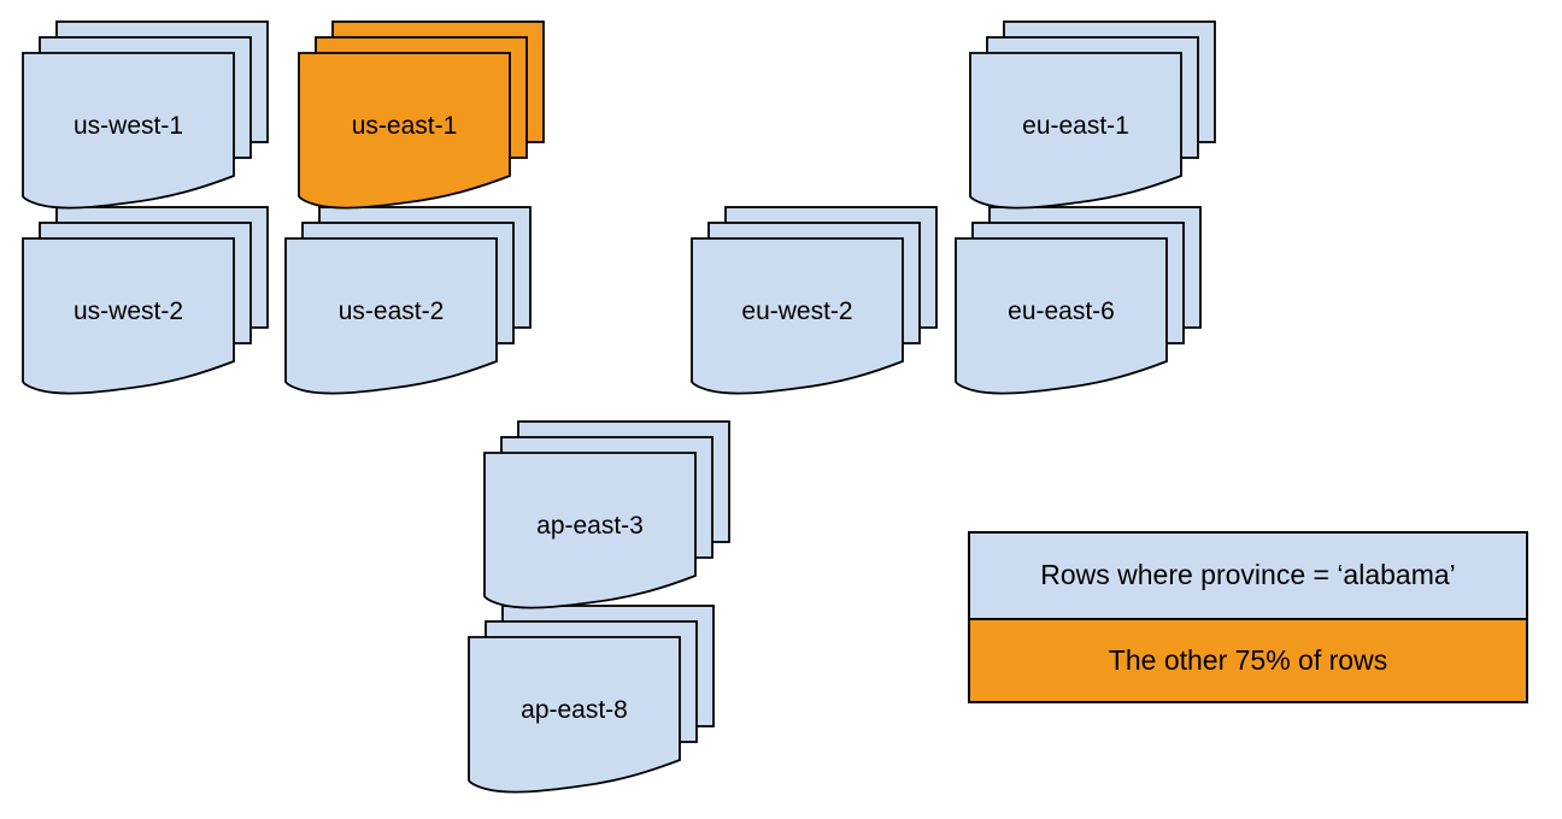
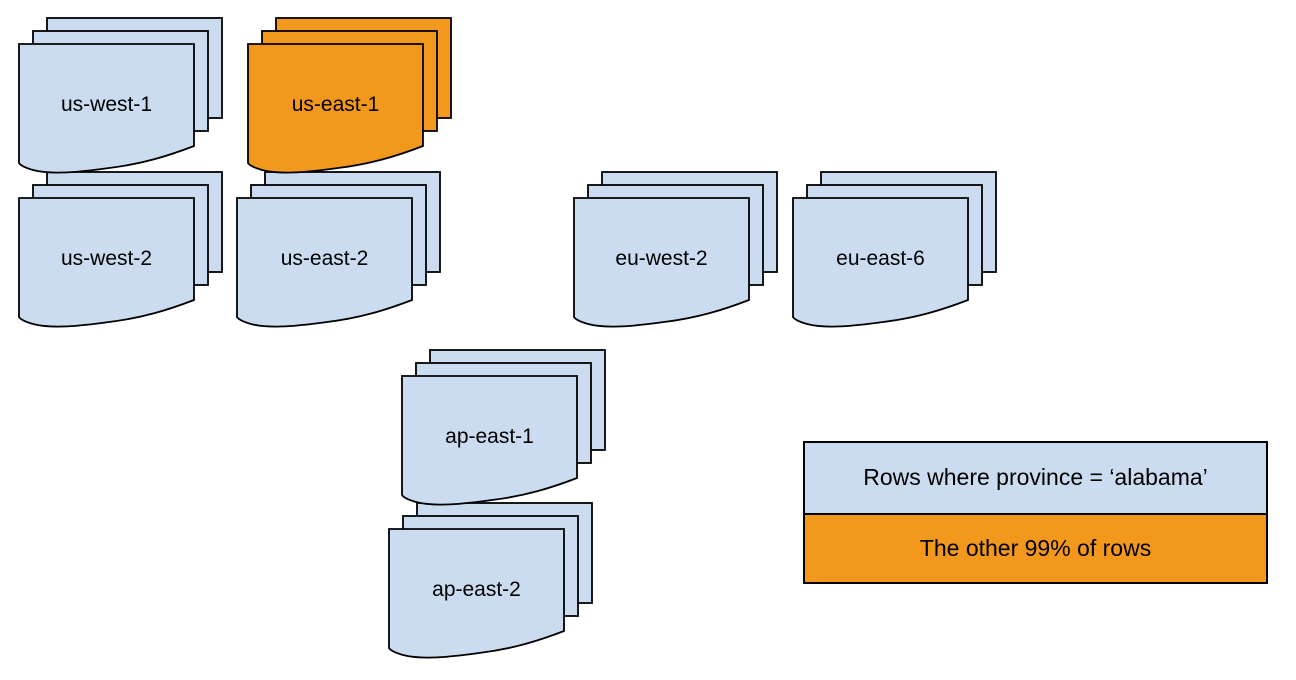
  us-west-1
  us-east-1
- eu-east-1
  us-west-2
  us-east-2
  eu-west-2
  eu-east-6
- ap-east-3
+ ap-east-1
- ap-east-8
+ ap-east-2
  Rows where province = ‘alabama’
- The other 75% of rows
+ The other 99% of rows
